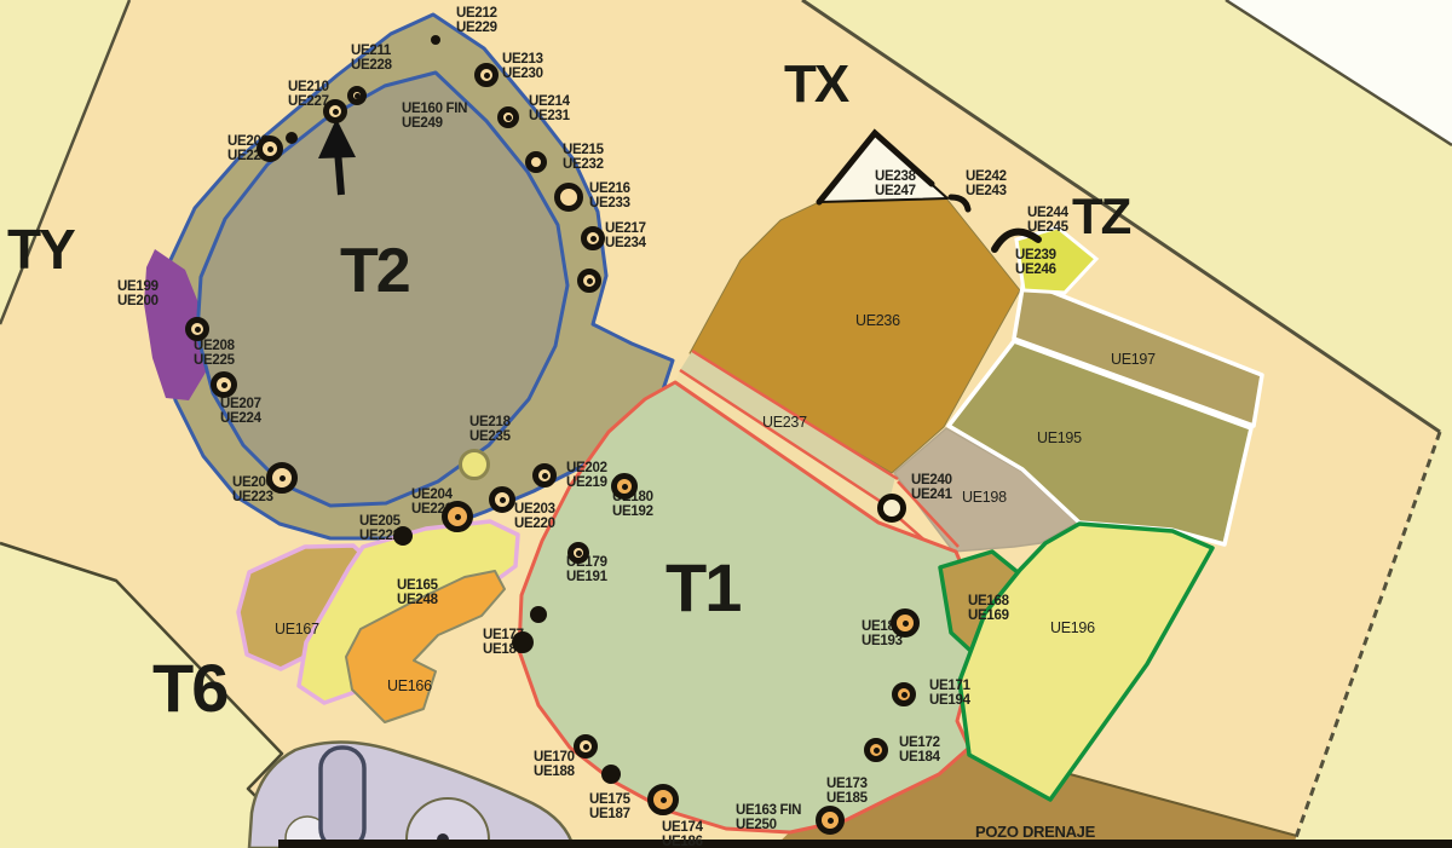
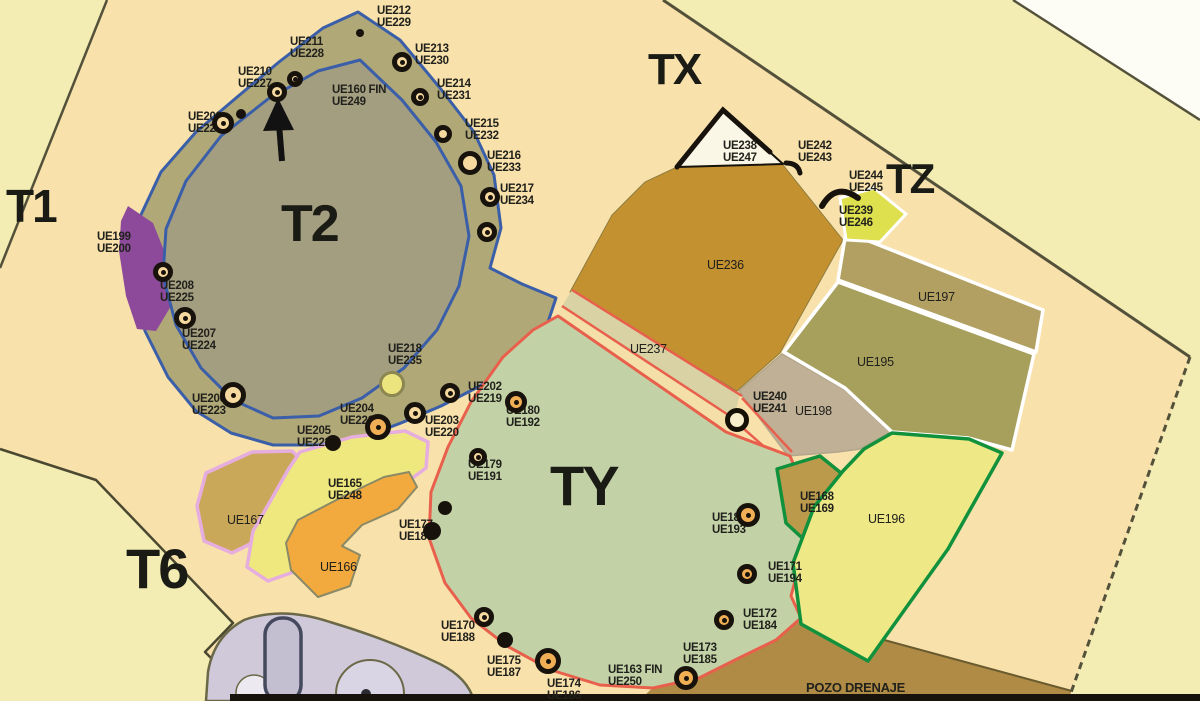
- TY
+ T1
  T2
  TX
  TZ
- T1
+ TY
  T6
  UE212
  UE229
  UE211
  UE228
  UE210
  UE227
  UE160 FIN
  UE249
  UE213
  UE230
  UE214
  UE231
  UE215
  UE232
  UE216
  UE233
  UE217
  UE234
  UE199
  UE200
  UE208
  UE225
  UE207
  UE224
  UE20
  UE223
  UE205
  UE22
  UE204
  UE22
  UE218
  UE235
  UE203
  UE220
  UE202
  UE219
  UE192
  U179
  UE191
  UE17
  UE18
  UE170
  UE188
  UE175
  UE187
  UE174
  UE186
  UE163 FIN
  UE250
  UE173
  UE185
  UE172
  UE184
  UE171
  UE194
  UE193
  UE168
  UE169
  UE167
  UE165
  UE248
  UE166
  UE236
  UE237
  UE240
  UE241
  UE198
  UE195
  UE197
  UE196
  UE238
  UE247
  UE242
  UE243
  UE244
  UE245
  UE239
  UE246
  POZO DRENAJE
